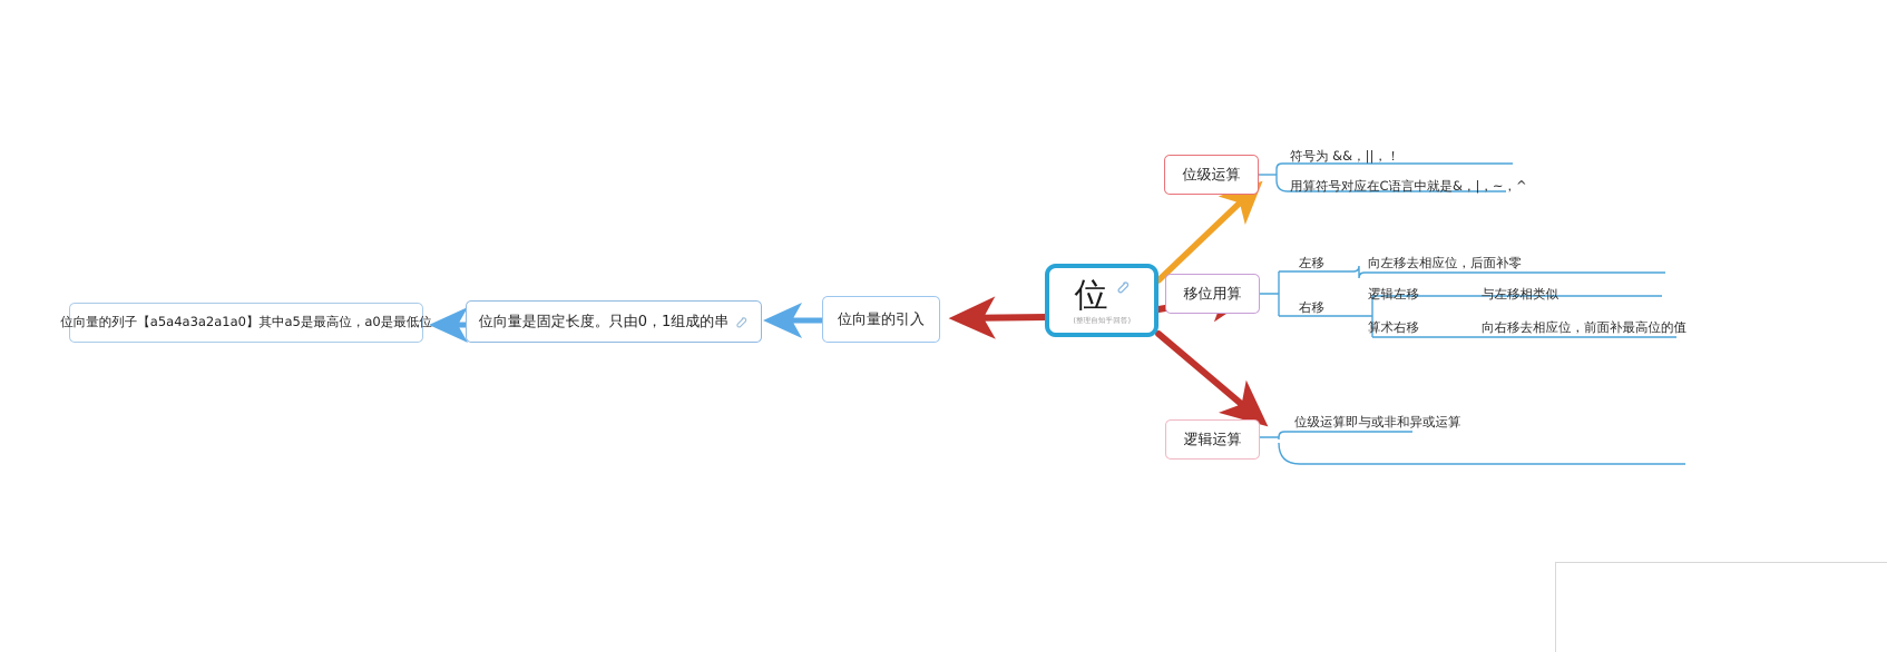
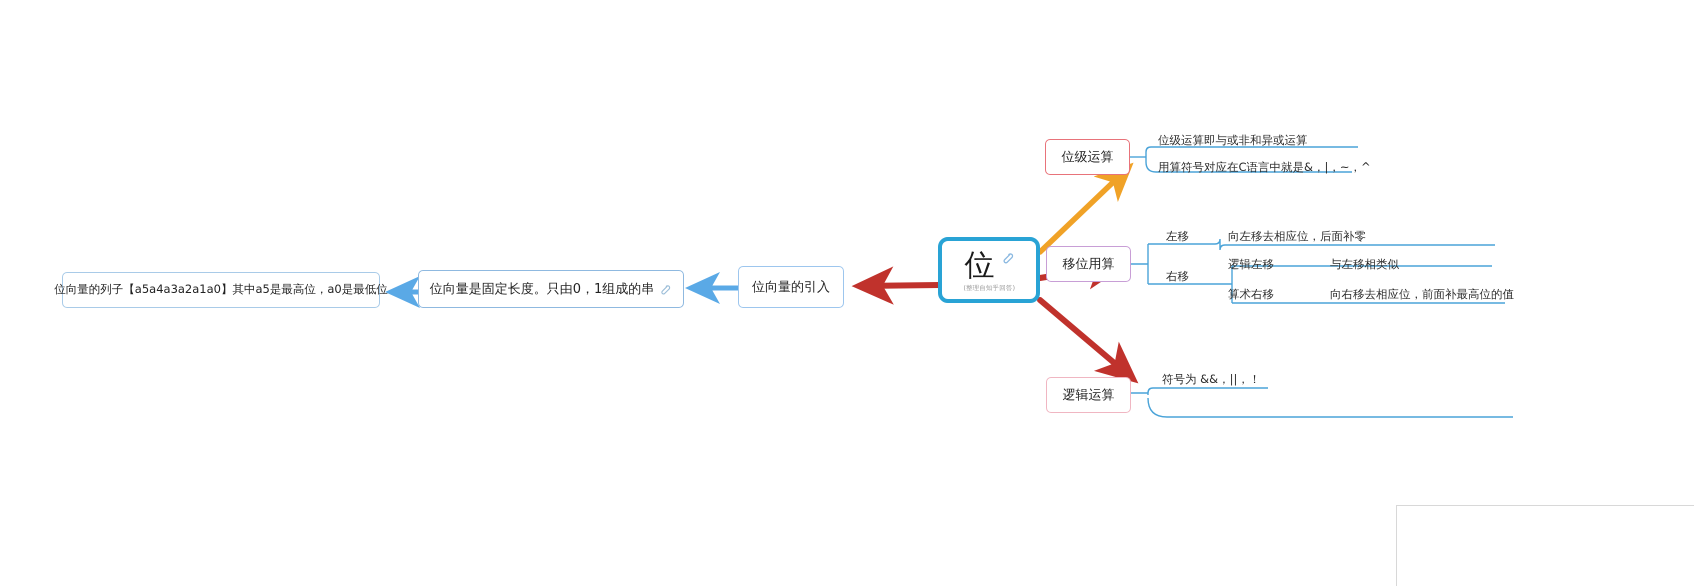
  位
  位向量的引入
  位向量是固定长度。只由0，1组成的串
  位向量的列子【a5a4a3a2a1a0】其中a5是最高位，a0是最低位
  位级运算
- 符号为 &&，||，！
+ 位级运算即与或非和异或运算
  用算符号对应在C语言中就是&，|，~，^
  移位用算
  左移
  右移
  向左移去相应位，后面补零
  逻辑左移
  与左移相类似
  算术右移
  向右移去相应位，前面补最高位的值
  逻辑运算
- 位级运算即与或非和异或运算
+ 符号为 &&，||，！
